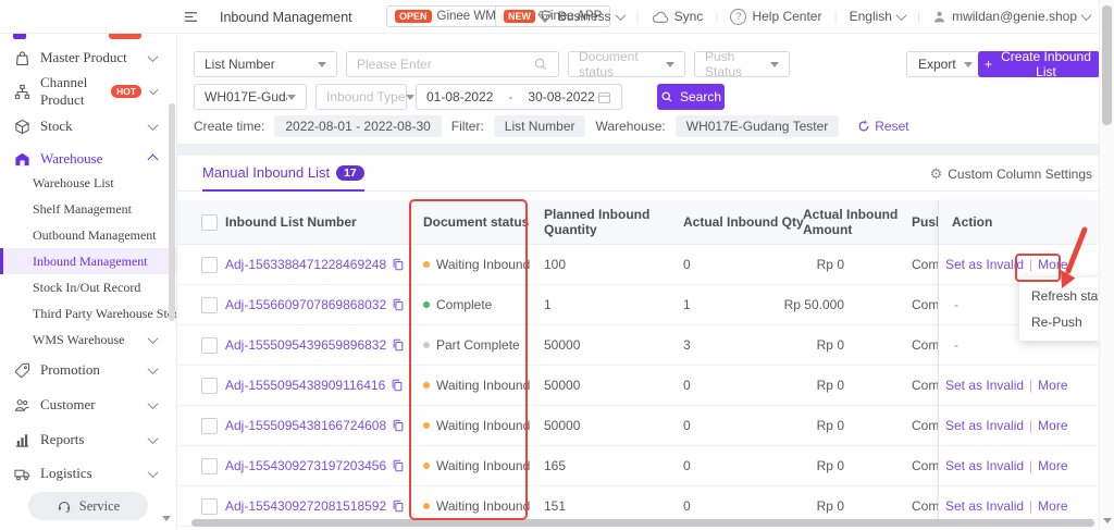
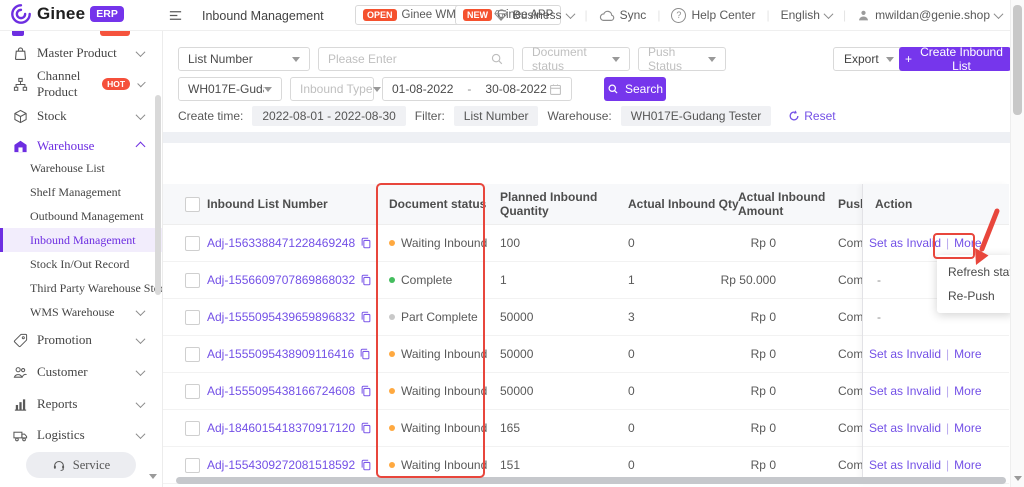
+ Ginee
+ ERP
  Inbound Management
  OPEN
  Ginee WM
  NEW
  Ginee APP
  Business
  Sync
  ?
  Help Center
  English
  |
  mwildan@genie.shop
  Master Product
  Channel Product
  HOT
  Stock
  Warehouse
  Warehouse List
  Shelf Management
  Outbound Management
  Inbound Management
  Stock In/Out Record
  Third Party Warehouse St
  WMS Warehouse
  Promotion
  Customer
  Reports
  Logistics
  Service
  List Number
  Please Enter
  Document status
  Push Status
  Export
  +
  Create Inbound List
  Inbound Type
  01-08-2022
  -
  30-08-2022
  Search
  Create time:
  2022-08-01 - 2022-08-30
  Filter:
  List Number
  Warehouse:
  WH017E-Gudang Tester
  Reset
- Manual Inbound List
- 17
- ⚙
- Custom Column Settings
  Inbound List Number
  Document status
  Planned Inbound Quantity
  Actual Inbound Qty
  Actual Inbound Amount
  Pus
  Adj-1563388471228469248
  Waiting Inbound
  100
  0
  Rp 0
  Com
  Adj-1556609707869868032
  Complete
  1
  1
  Rp 50.000
  Com
  Adj-1555095439659896832
  Part Complete
  50000
  3
  Rp 0
  Com
  Adj-1555095438909116416
  Waiting Inbound
  50000
  0
  Rp 0
  Com
  Adj-1555095438166724608
  Waiting Inbound
  50000
  0
  Rp 0
  Com
- Adj-1554309273197203456
+ Adj-1846015418370917120
  Waiting Inbound
  165
  0
  Rp 0
  Com
  Adj-1554309272081518592
  Waiting Inbound
  151
  0
  Rp 0
  Com
  Action
  Set as Invalid
  |
  More
  -
  -
  Set as Invalid
  |
  More
  Set as Invalid
  |
  More
  Set as Invalid
  |
  More
  Set as Invalid
  |
  More
  Refresh sta
  Re-Push
